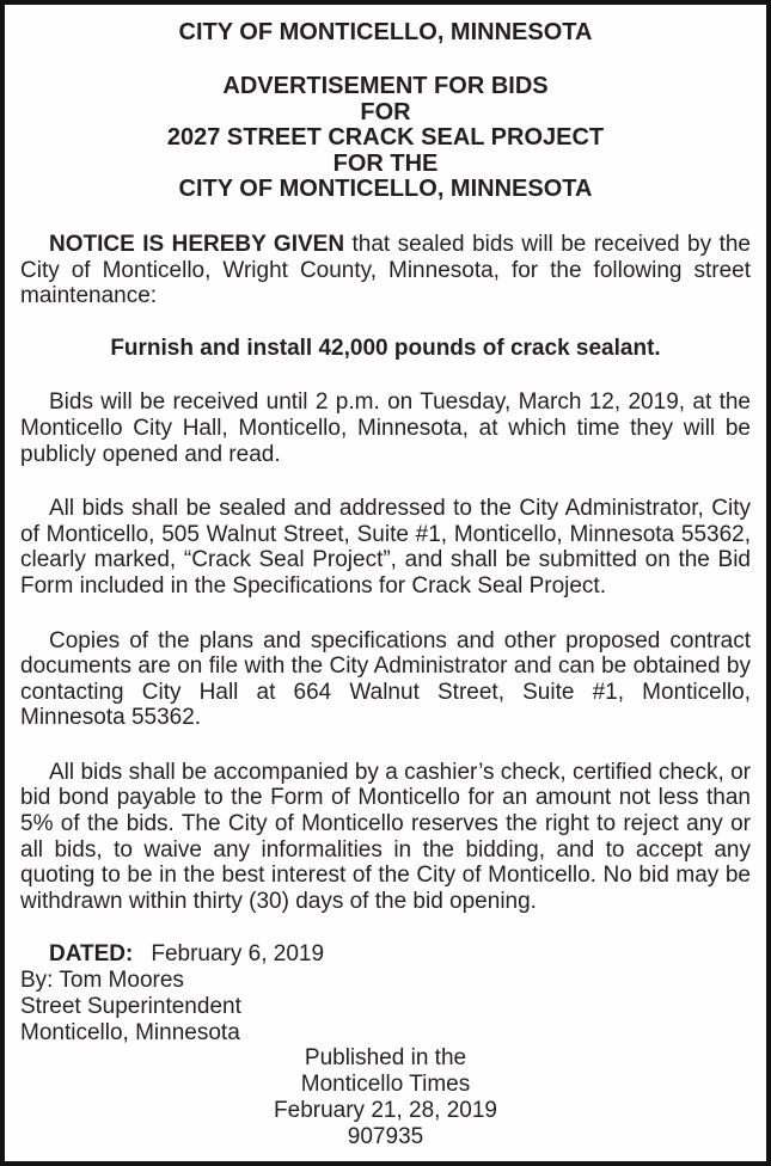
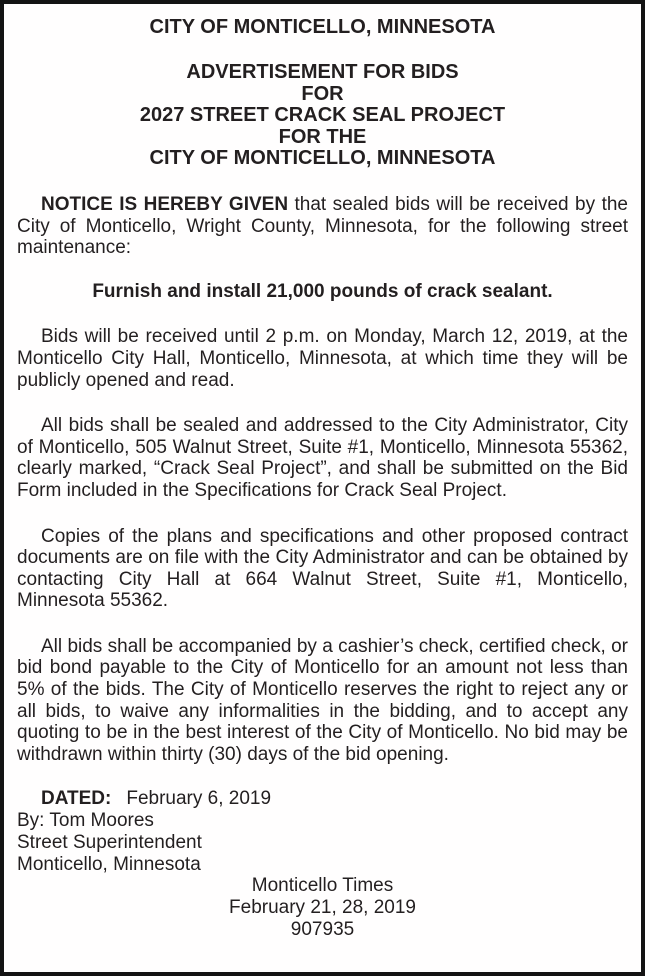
  CITY OF MONTICELLO, MINNESOTA
  ADVERTISEMENT FOR BIDS
  FOR
  2027 STREET CRACK SEAL PROJECT
  FOR THE
  CITY OF MONTICELLO, MINNESOTA
  NOTICE IS HEREBY GIVEN that sealed bids will be received by the City of Monticello, Wright County, Minnesota, for the following street maintenance:
- Furnish and install 42,000 pounds of crack sealant.
+ Furnish and install 21,000 pounds of crack sealant.
- Bids will be received until 2 p.m. on Tuesday, March 12, 2019, at the Monticello City Hall, Monticello, Minnesota, at which time they will be publicly opened and read.
+ Bids will be received until 2 p.m. on Monday, March 12, 2019, at the Monticello City Hall, Monticello, Minnesota, at which time they will be publicly opened and read.
  All bids shall be sealed and addressed to the City Administrator, City of Monticello, 505 Walnut Street, Suite #1, Monticello, Minnesota 55362, clearly marked, “Crack Seal Project”, and shall be submitted on the Bid Form included in the Specifications for Crack Seal Project.
  Copies of the plans and specifications and other proposed contract documents are on file with the City Administrator and can be obtained by contacting City Hall at 664 Walnut Street, Suite #1, Monticello, Minnesota 55362.
- All bids shall be accompanied by a cashier’s check, certified check, or bid bond payable to the Form of Monticello for an amount not less than 5% of the bids. The City of Monticello reserves the right to reject any or all bids, to waive any informalities in the bidding, and to accept any quoting to be in the best interest of the City of Monticello. No bid may be withdrawn within thirty (30) days of the bid opening.
+ All bids shall be accompanied by a cashier’s check, certified check, or bid bond payable to the City of Monticello for an amount not less than 5% of the bids. The City of Monticello reserves the right to reject any or all bids, to waive any informalities in the bidding, and to accept any quoting to be in the best interest of the City of Monticello. No bid may be withdrawn within thirty (30) days of the bid opening.
  DATED: February 6, 2019
  By: Tom Moores
  Street Superintendent
  Monticello, Minnesota
- Published in the
  Monticello Times
  February 21, 28, 2019
  907935
